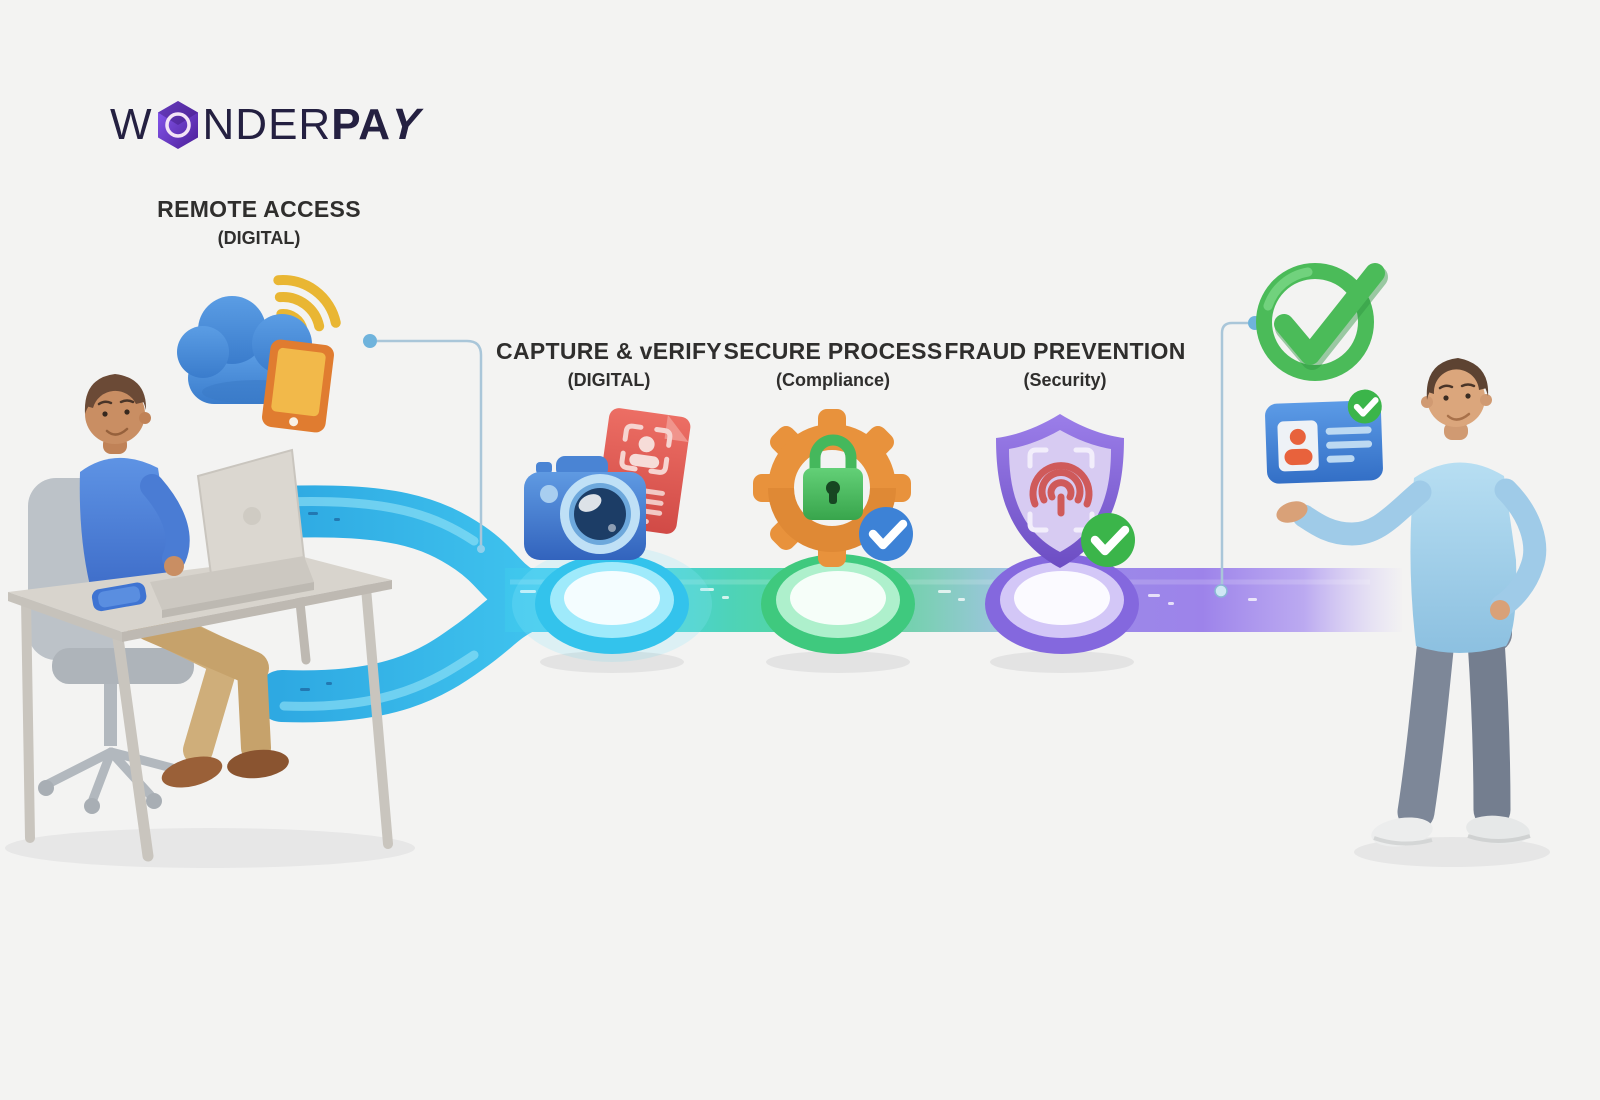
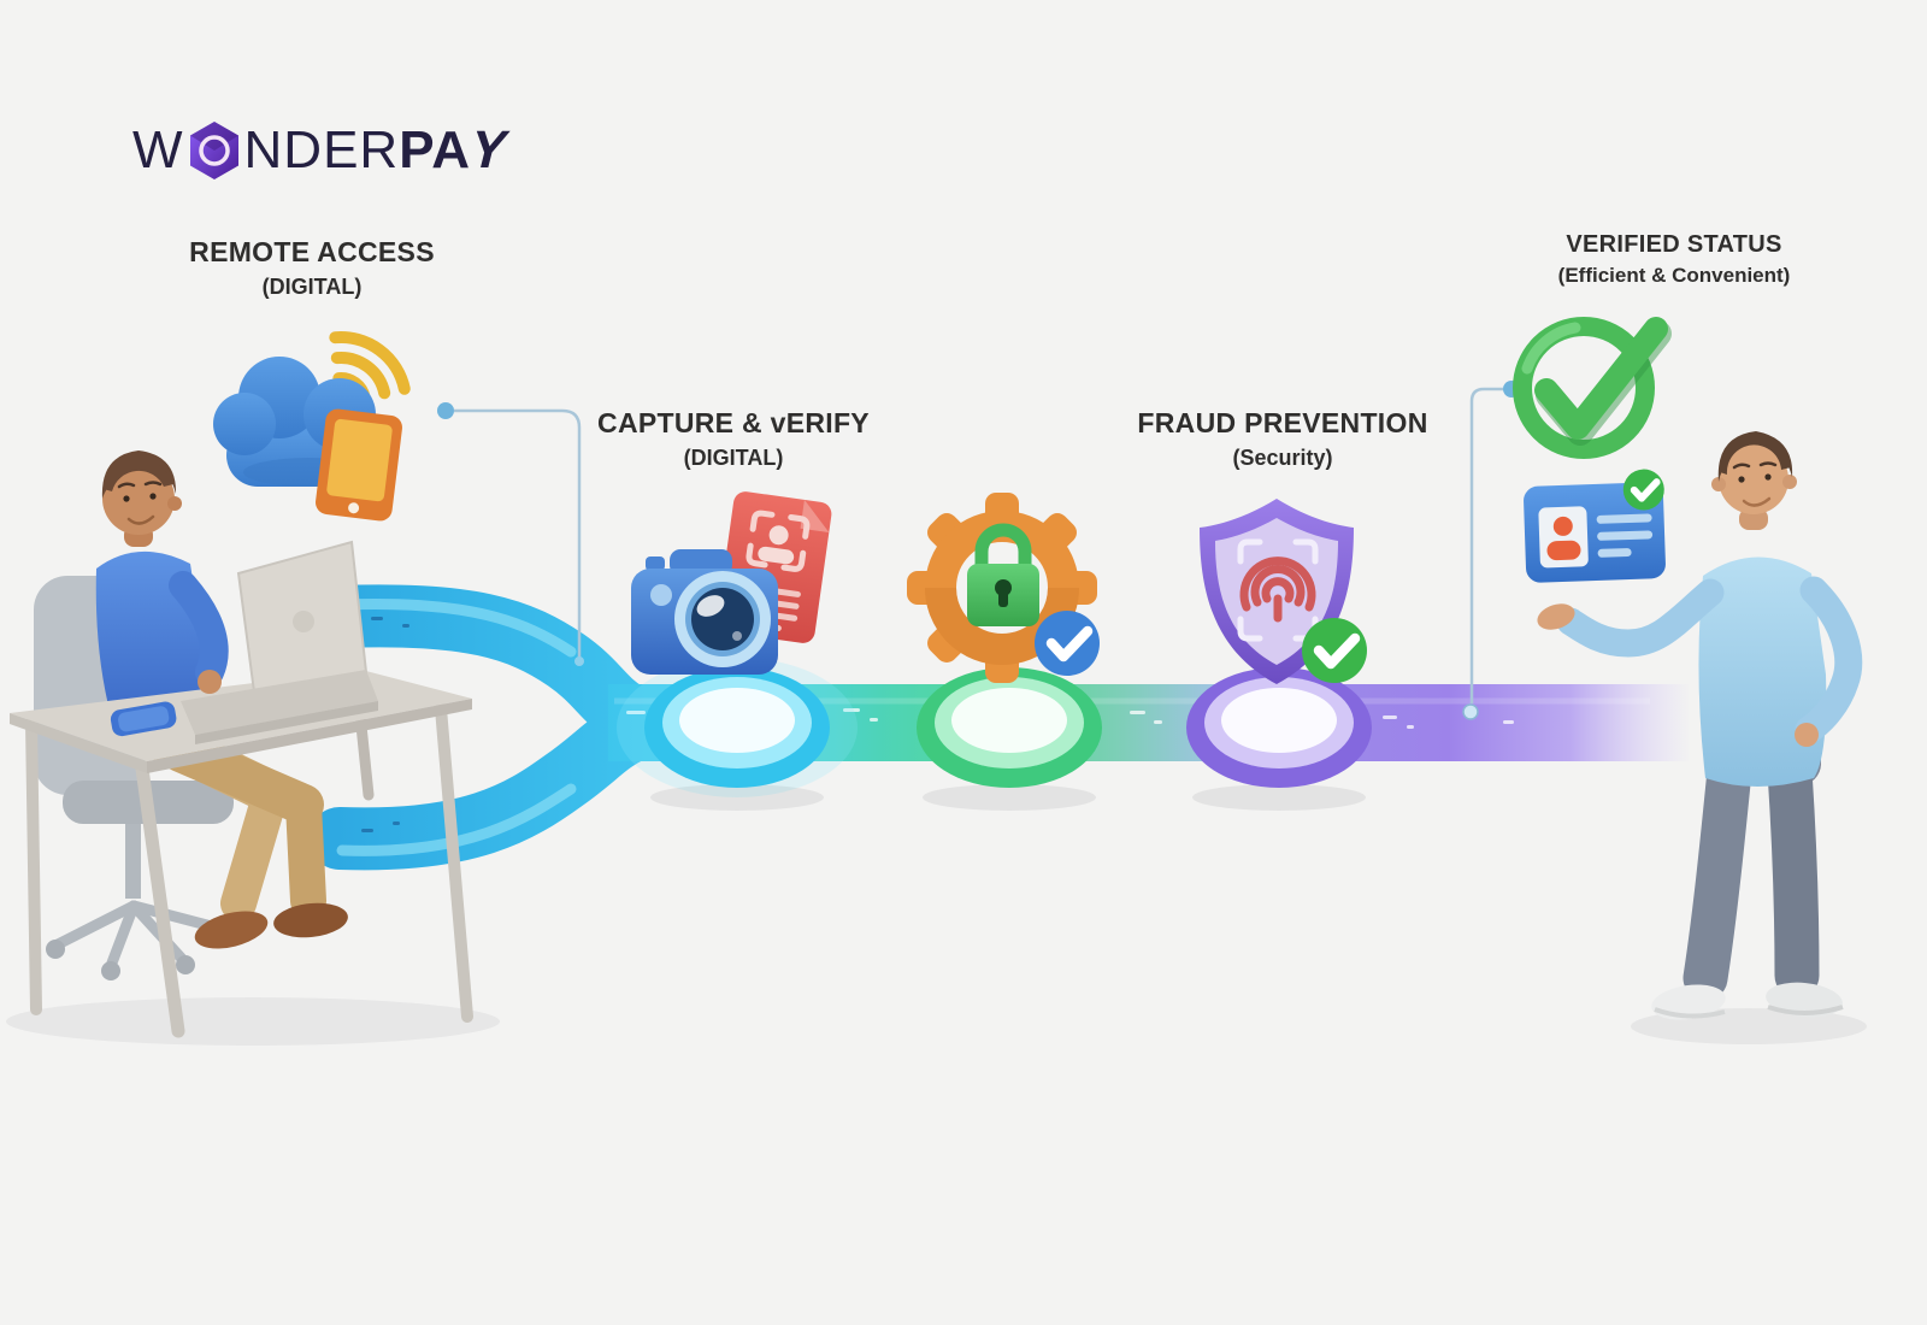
  W
  NDER
  PA
  REMOTE ACCESS
  (DIGITAL)
  CAPTURE & vERIFY
  (DIGITAL)
- SECURE PROCESS
- (Compliance)
  FRAUD PREVENTION
  (Security)
+ VERIFIED STATUS
+ (Efficient & Convenient)
